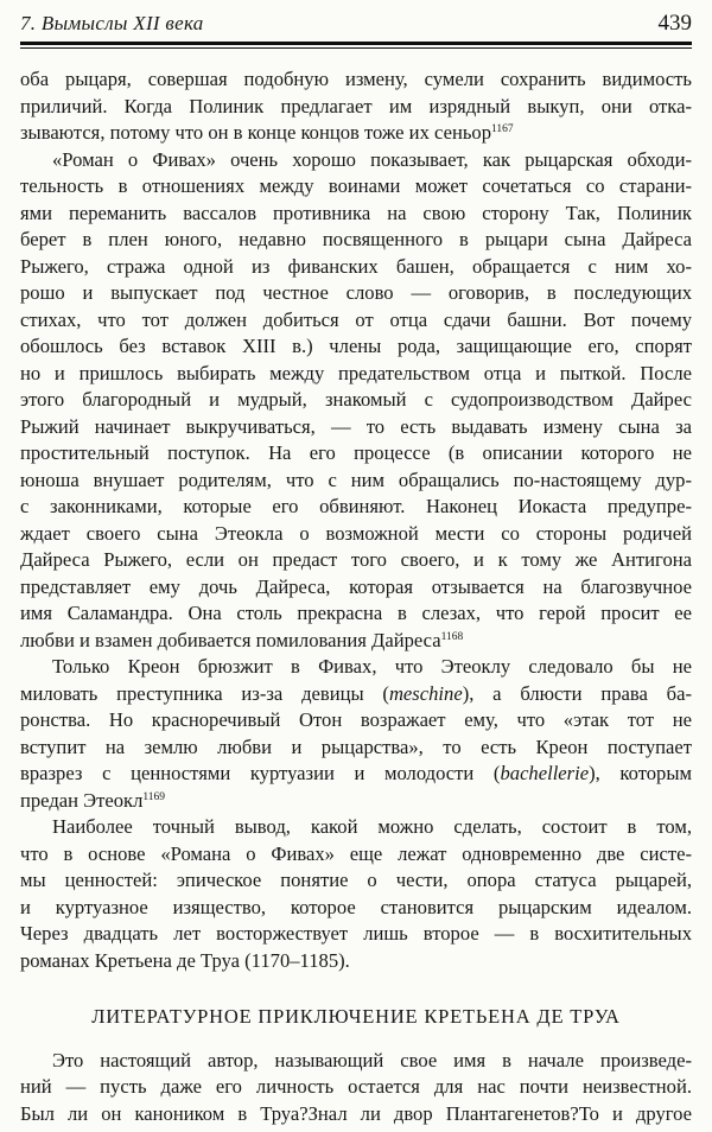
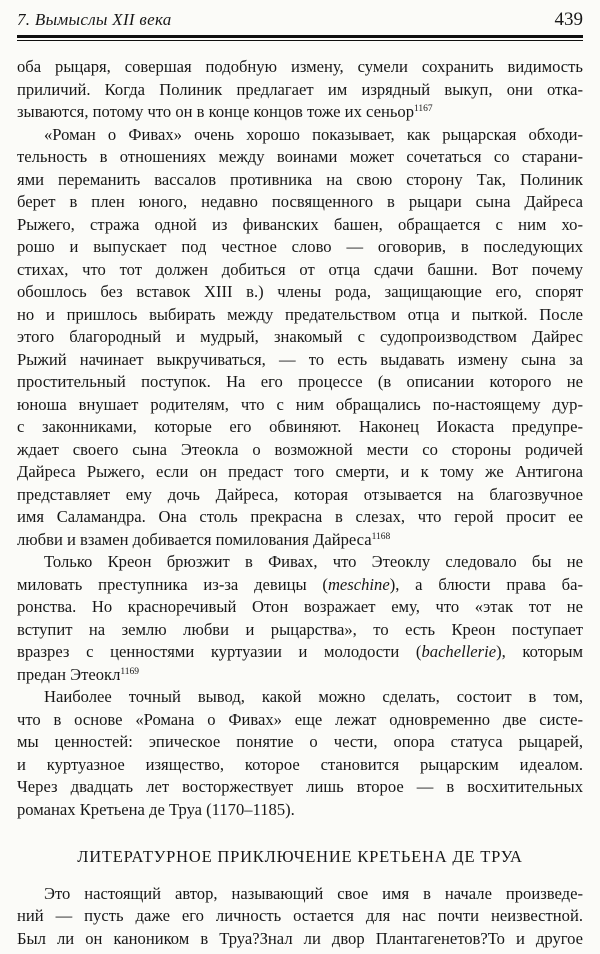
  7. Вымыслы XII века
  439
  оба рыцаря, совершая подобную измену, сумели сохранить видимость
  приличий. Когда Полиник предлагает им изрядный выкуп, они отка-
  зываются, потому что он в конце концов тоже их сеньор1167
  «Роман о Фивах» очень хорошо показывает, как рыцарская обходи-
  тельность в отношениях между воинами может сочетаться со старани-
  ями переманить вассалов противника на свою сторону Так, Полиник
  берет в плен юного, недавно посвященного в рыцари сына Дайреса
  Рыжего, стража одной из фиванских башен, обращается с ним хо-
  рошо и выпускает под честное слово — оговорив, в последующих
  стихах, что тот должен добиться от отца сдачи башни. Вот почему
  обошлось без вставок XIII в.) члены рода, защищающие его, спорят
  но и пришлось выбирать между предательством отца и пыткой. После
  этого благородный и мудрый, знакомый с судопроизводством Дайрес
  Рыжий начинает выкручиваться, — то есть выдавать измену сына за
  простительный поступок. На его процессе (в описании которого не
  юноша внушает родителям, что с ним обращались по-настоящему дур-
  с законниками, которые его обвиняют. Наконец Иокаста предупре-
  ждает своего сына Этеокла о возможной мести со стороны родичей
- Дайреса Рыжего, если он предаст того своего, и к тому же Антигона
+ Дайреса Рыжего, если он предаст того смерти, и к тому же Антигона
  представляет ему дочь Дайреса, которая отзывается на благозвучное
  имя Саламандра. Она столь прекрасна в слезах, что герой просит ее
  любви и взамен добивается помилования Дайреса1168
  Только Креон брюзжит в Фивах, что Этеоклу следовало бы не
  миловать преступника из-за девицы (meschine), а блюсти права ба-
  ронства. Но красноречивый Отон возражает ему, что «этак тот не
  вступит на землю любви и рыцарства», то есть Креон поступает
  вразрез с ценностями куртуазии и молодости (bachellerie), которым
  предан Этеокл1169
  Наиболее точный вывод, какой можно сделать, состоит в том,
  что в основе «Романа о Фивах» еще лежат одновременно две систе-
  мы ценностей: эпическое понятие о чести, опора статуса рыцарей,
  и куртуазное изящество, которое становится рыцарским идеалом.
  Через двадцать лет восторжествует лишь второе — в восхитительных
  романах Кретьена де Труа (1170–1185).
  ЛИТЕРАТУРНОЕ ПРИКЛЮЧЕНИЕ КРЕТЬЕНА ДЕ ТРУА
  Это настоящий автор, называющий свое имя в начале произведе-
  ний — пусть даже его личность остается для нас почти неизвестной.
  Был ли он каноником в Труа?Знал ли двор Плантагенетов?То и другое
